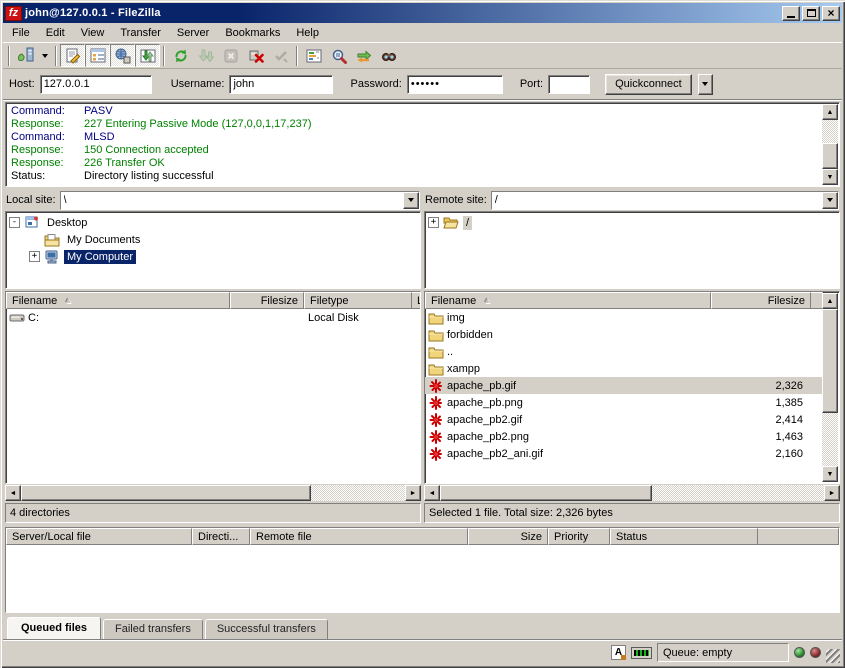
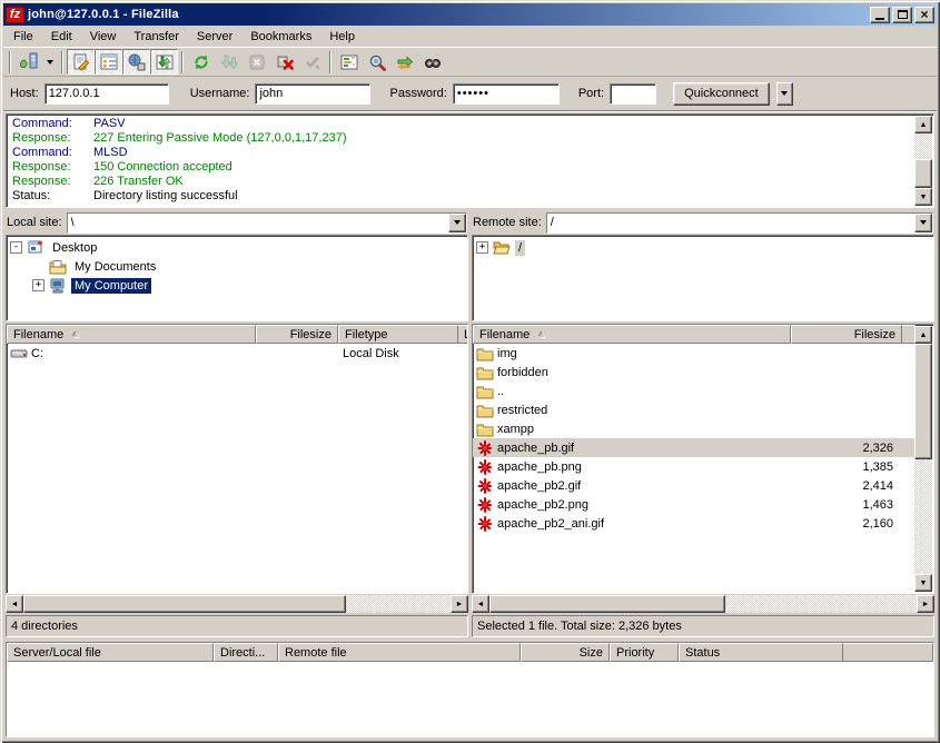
  fz
  john@127.0.0.1 - FileZilla
  ×
  File
  Edit
  View
  Transfer
  Server
  Bookmarks
  Help
  Host:
  127.0.0.1
  Username:
  john
  Password:
  ••••••
  Port:
  Quickconnect
  Command:
  PASV
  Response:
  227 Entering Passive Mode (127,0,0,1,17,237)
  Command:
  MLSD
  Response:
  150 Connection accepted
  Response:
  226 Transfer OK
  Status:
  Directory listing successful
  Local site:
  \
  -
  Desktop
  My Documents
  +
  My Computer
  Filename
  ▲
  Filesize
  Filetype
  C:
  Local Disk
  4 directories
  Remote site:
  /
  +
  /
  Filename
  ▲
  Filesize
  img
  forbidden
  ..
+ restricted
  xampp
  apache_pb.gif
  2,326
  apache_pb.png
  1,385
  apache_pb2.gif
  2,414
  apache_pb2.png
  1,463
  apache_pb2_ani.gif
  2,160
  Selected 1 file. Total size: 2,326 bytes
  Server/Local file
  Directi...
  Remote file
  Size
  Priority
  Status
- Queued files
- Failed transfers
- Successful transfers
- A
- Queue: empty
